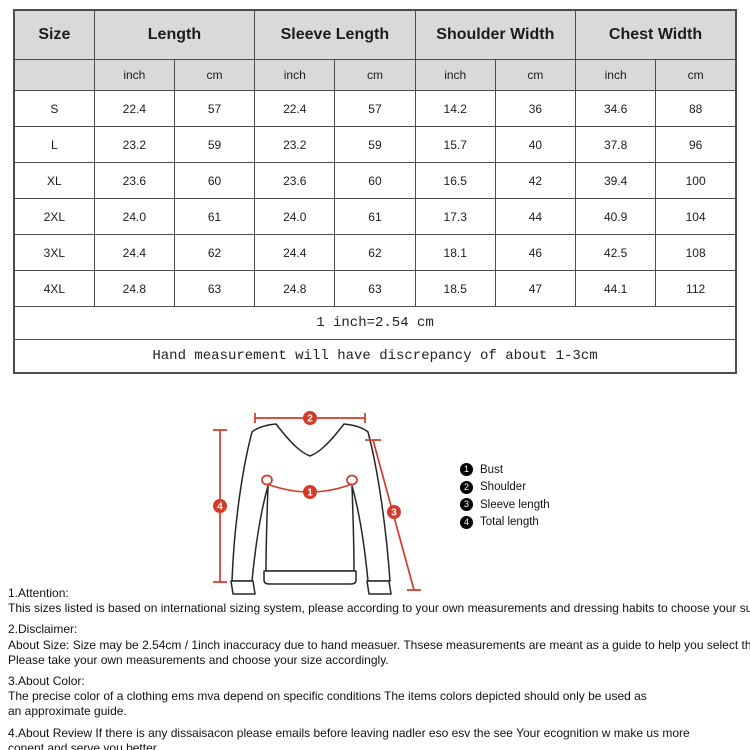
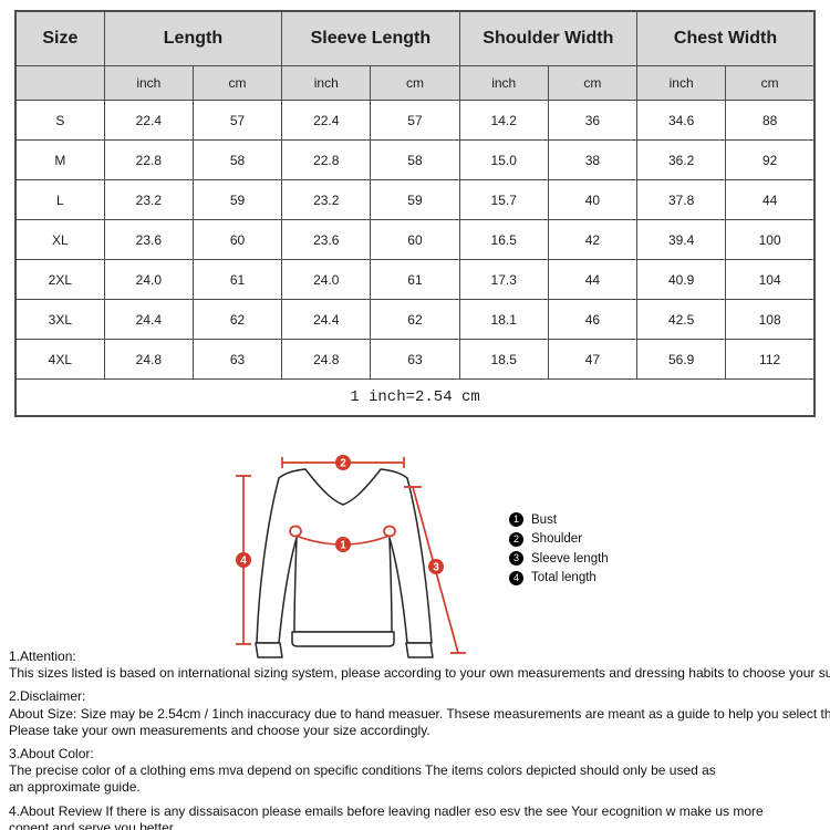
  Size	Length	Sleeve Length	Shoulder Width	Chest Width
  	inch	cm	inch	cm	inch	cm	inch	cm
  S	22.4	57	22.4	57	14.2	36	34.6	88
+ M	22.8	58	22.8	58	15.0	38	36.2	92
- L	23.2	59	23.2	59	15.7	40	37.8	96
+ L	23.2	59	23.2	59	15.7	40	37.8	44
  XL	23.6	60	23.6	60	16.5	42	39.4	100
  2XL	24.0	61	24.0	61	17.3	44	40.9	104
  3XL	24.4	62	24.4	62	18.1	46	42.5	108
- 4XL	24.8	63	24.8	63	18.5	47	44.1	112
+ 4XL	24.8	63	24.8	63	18.5	47	56.9	112
  1 inch=2.54 cm
- Hand measurement will have discrepancy of about 1-3cm
  2
  4
  1
  3
  1
  Bust
  2
  Shoulder
  3
  Sleeve length
  4
  Total length
  1.Attention:
  This sizes listed is based on international sizing system, please according to your own measurements and dressing habits to choose your su
  2.Disclaimer:
  About Size: Size may be 2.54cm / 1inch inaccuracy due to hand measuer. Thsese measurements are meant as a guide to help you select th
  Please take your own measurements and choose your size accordingly.
  3.About Color:
  The precise color of a clothing ems mva depend on specific conditions The items colors depicted should only be used as
  an approximate guide.
  4.About Review If there is any dissaisacon please emails before leaving nadler eso esv the see Your ecognition w make us more
  conent and serve you better.
